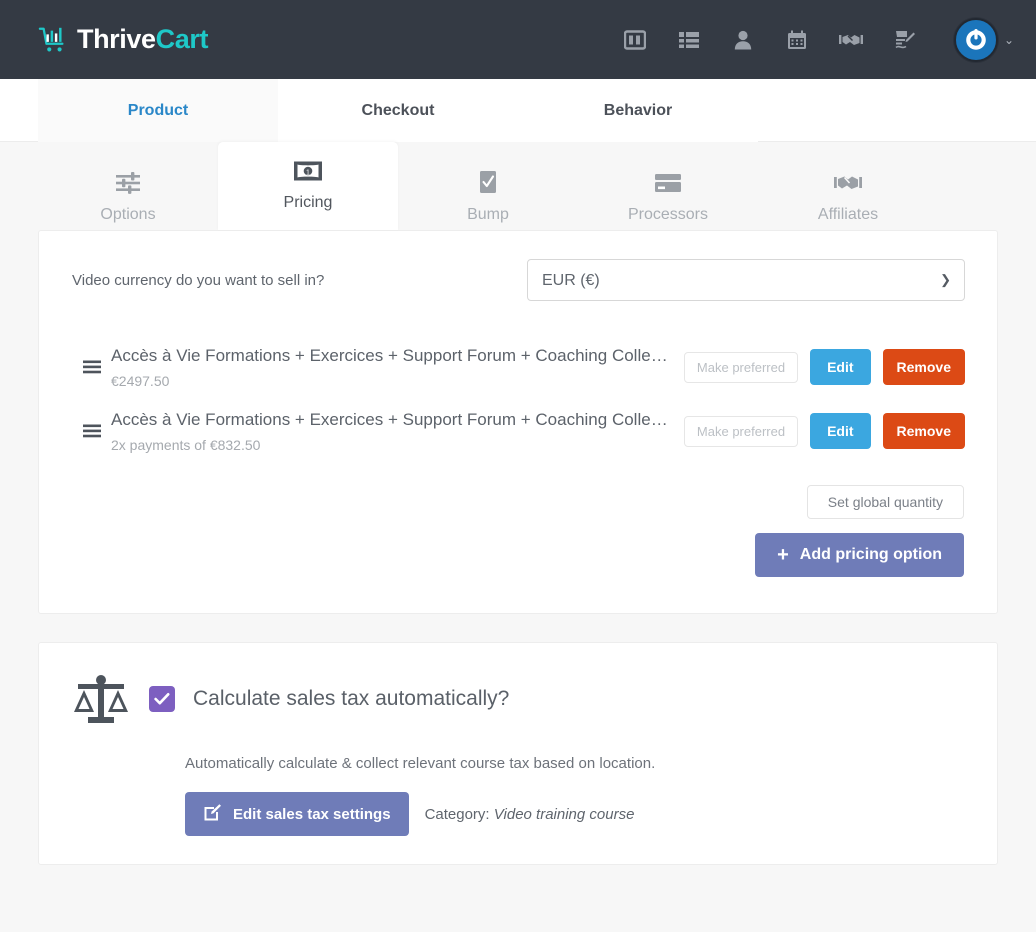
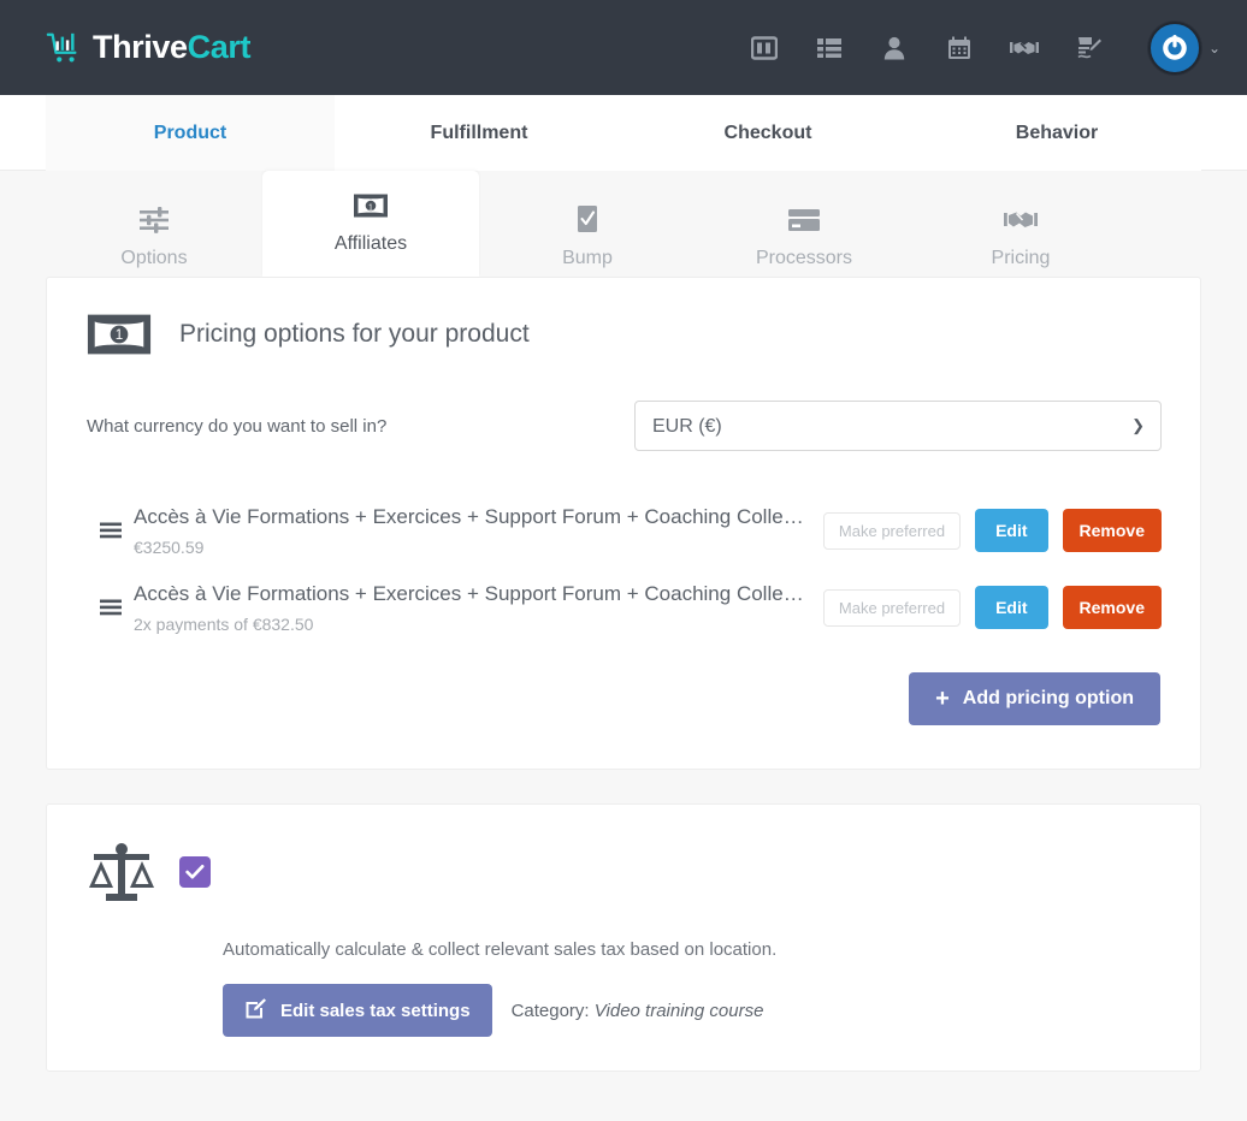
  ThriveCart
  ⌄
  Product
+ Fulfillment
  Checkout
  Behavior
  Options
- Pricing
+ Affiliates
  Bump
  Processors
- Affiliates
+ Pricing
+ 1
+ Pricing options for your product
- Video currency do you want to sell in?
+ What currency do you want to sell in?
  EUR (€)
  ❯
  Accès à Vie Formations + Exercices + Support Forum + Coaching Collec…
- €2497.50
+ €3250.59
  Make preferred
  Edit
  Remove
  Accès à Vie Formations + Exercices + Support Forum + Coaching Collec…
  2x payments of €832.50
  Make preferred
  Edit
  Remove
- Set global quantity
  +
  Add pricing option
- Calculate sales tax automatically?
- Automatically calculate & collect relevant course tax based on location.
+ Automatically calculate & collect relevant sales tax based on location.
  Edit sales tax settings
  Category: Video training course
